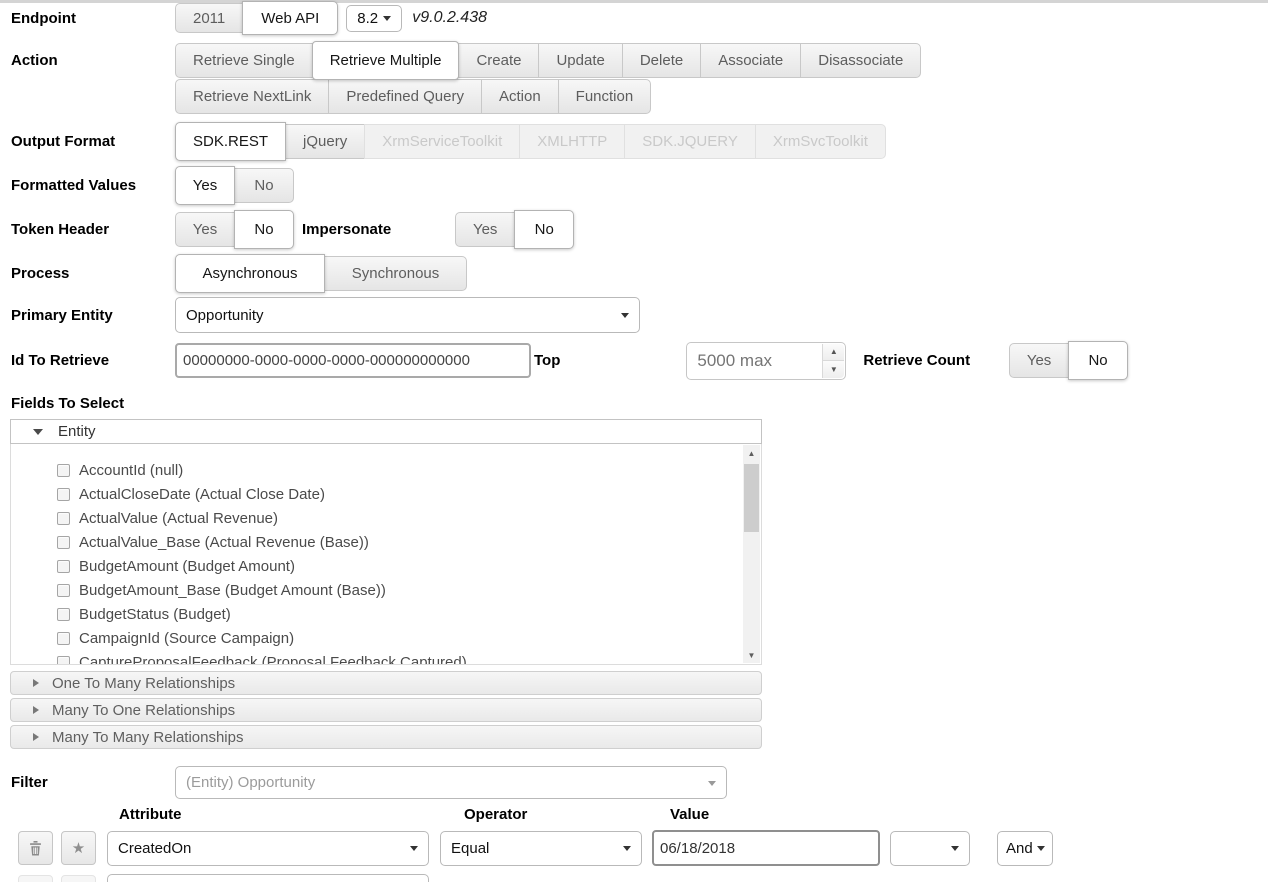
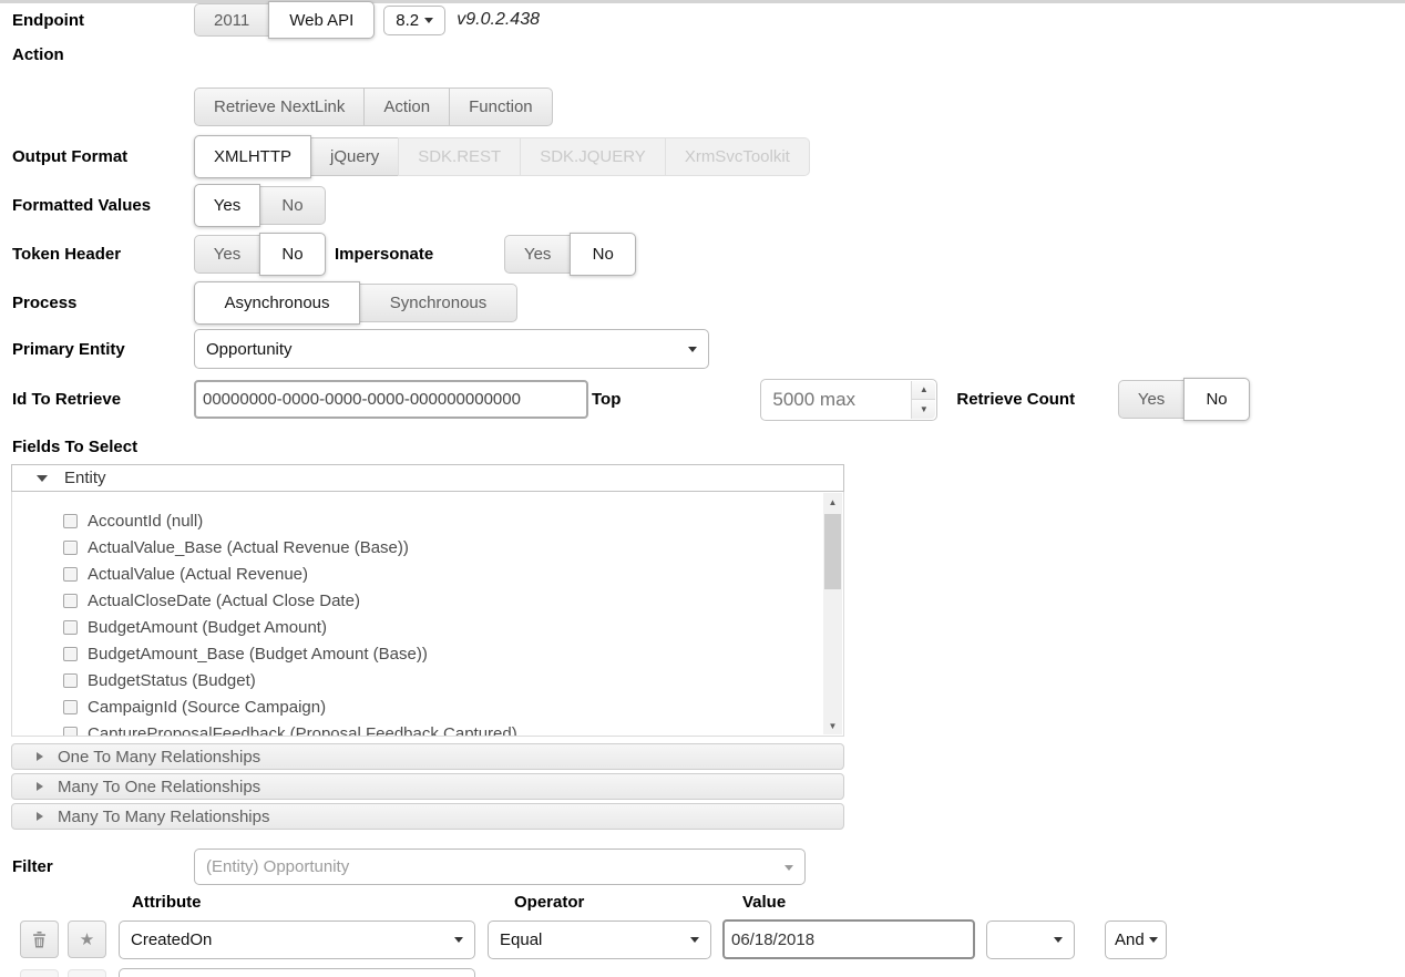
  Endpoint
  2011
  Web API
  8.2
  v9.0.2.438
  Action
- Retrieve Single
- Retrieve Multiple
- Create
- Update
- Delete
- Associate
- Disassociate
  Retrieve NextLink
- Predefined Query
  Action
  Function
  Output Format
- SDK.REST
+ XMLHTTP
  jQuery
- XrmServiceToolkit
- XMLHTTP
+ SDK.REST
  SDK.JQUERY
  XrmSvcToolkit
  Formatted Values
  Yes
  No
  Token Header
  Yes
  No
  Impersonate
  Yes
  No
  Process
  Asynchronous
  Synchronous
  Primary Entity
  Opportunity
  Id To Retrieve
  00000000-0000-0000-0000-000000000000
  Top
  5000 max
  ▲
  ▼
  Retrieve Count
  Yes
  No
  Fields To Select
  Entity
  AccountId (null)
- ActualCloseDate (Actual Close Date)
+ ActualValue_Base (Actual Revenue (Base))
  ActualValue (Actual Revenue)
- ActualValue_Base (Actual Revenue (Base))
+ ActualCloseDate (Actual Close Date)
  BudgetAmount (Budget Amount)
  BudgetAmount_Base (Budget Amount (Base))
  BudgetStatus (Budget)
  CampaignId (Source Campaign)
  CaptureProposalFeedback (Proposal Feedback Captured)
  ▲
  ▼
  One To Many Relationships
  Many To One Relationships
  Many To Many Relationships
  Filter
  (Entity) Opportunity
  Attribute
  Operator
  Value
  ★
  CreatedOn
  Equal
  06/18/2018
  And
